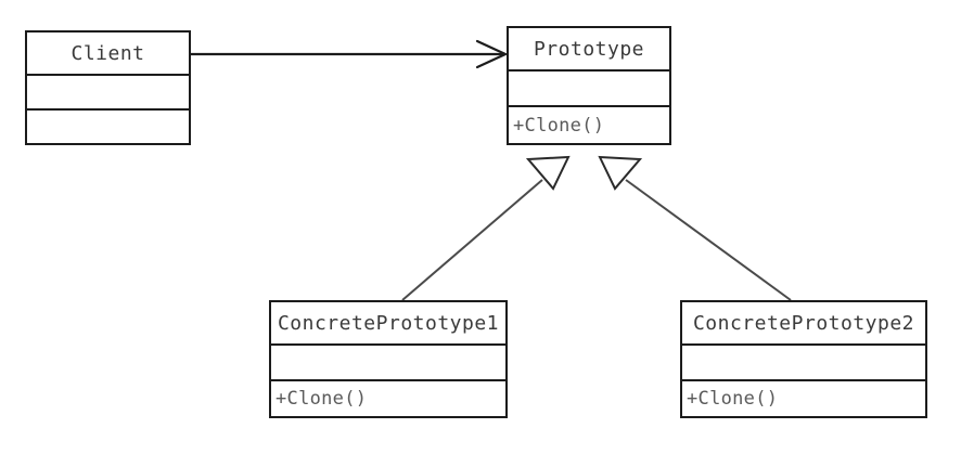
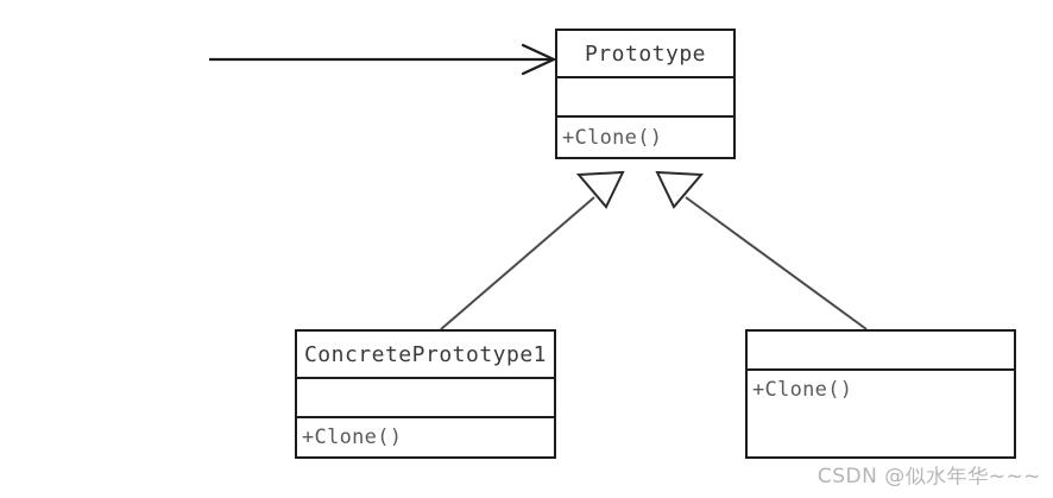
- Client
  Prototype
  +Clone()
  ConcretePrototype1
  +Clone()
- ConcretePrototype2
  +Clone()
+ CSDN @似水年华~~~
